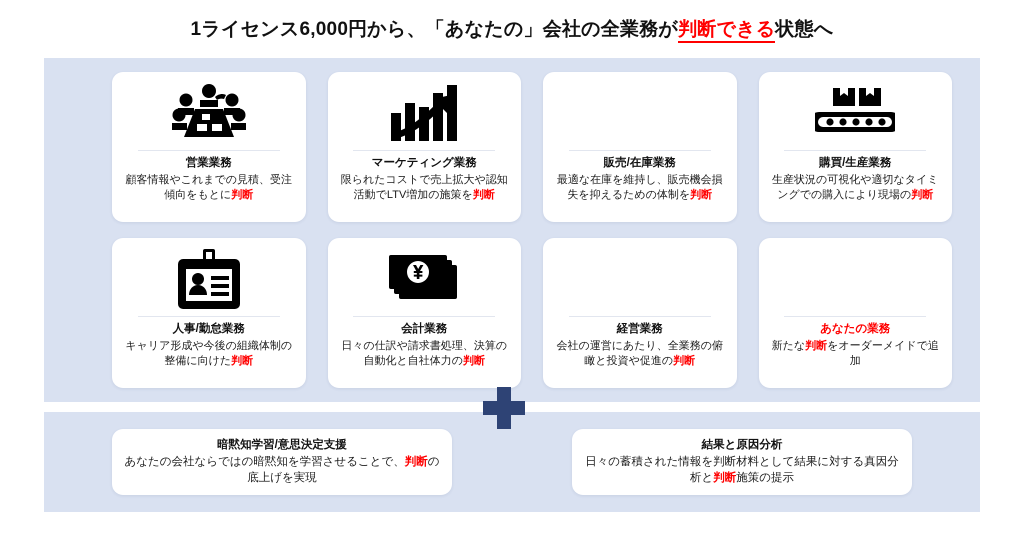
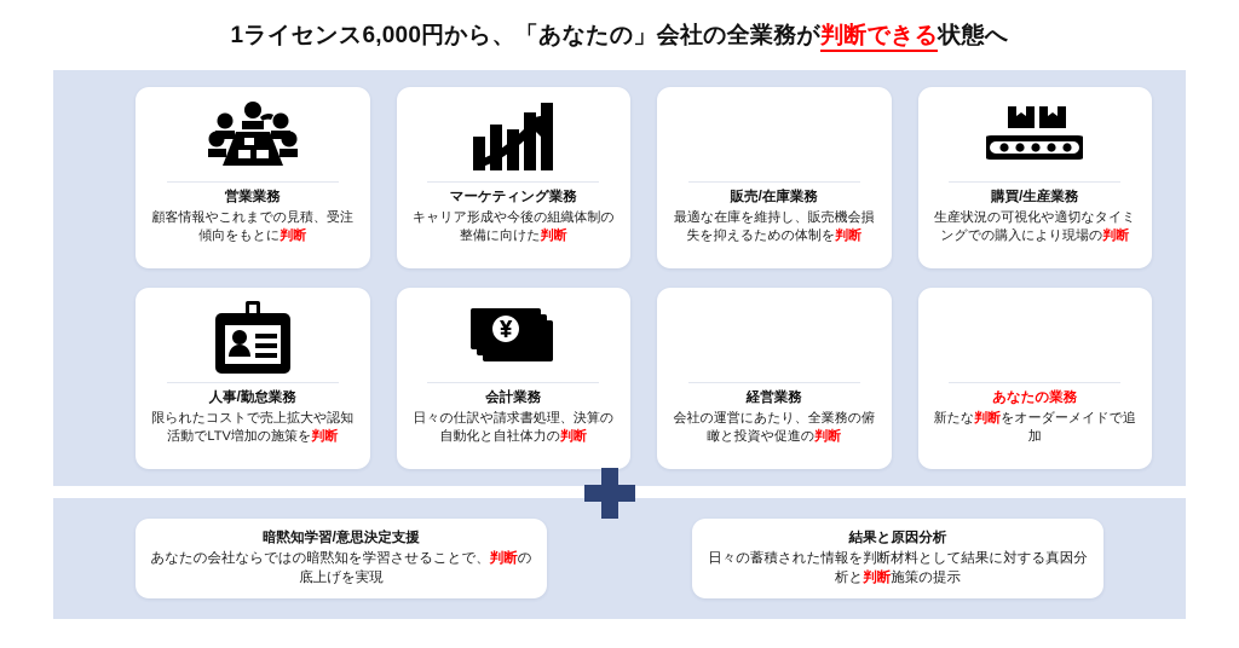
  1ライセンス6,000円から、「あなたの」会社の全業務が判断できる状態へ
  営業業務
  顧客情報やこれまでの見積、受注傾向をもとに判断
  マーケティング業務
- 限られたコストで売上拡大や認知活動でLTV増加の施策を判断
+ キャリア形成や今後の組織体制の整備に向けた判断
  販売/在庫業務
  最適な在庫を維持し、販売機会損失を抑えるための体制を判断
  購買/生産業務
  生産状況の可視化や適切なタイミングでの購入により現場の判断
  人事/勤怠業務
- キャリア形成や今後の組織体制の整備に向けた判断
+ 限られたコストで売上拡大や認知活動でLTV増加の施策を判断
  会計業務
  日々の仕訳や請求書処理、決算の自動化と自社体力の判断
  経営業務
  会社の運営にあたり、全業務の俯瞰と投資や促進の判断
  あなたの業務
  新たな判断をオーダーメイドで追加
  暗黙知学習/意思決定支援
  あなたの会社ならではの暗黙知を学習させることで、判断の底上げを実現
  結果と原因分析
  日々の蓄積された情報を判断材料として結果に対する真因分析と判断施策の提示
